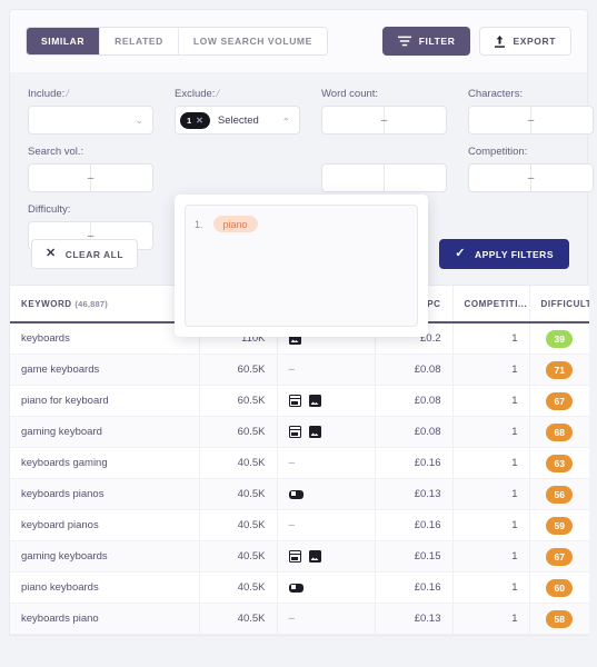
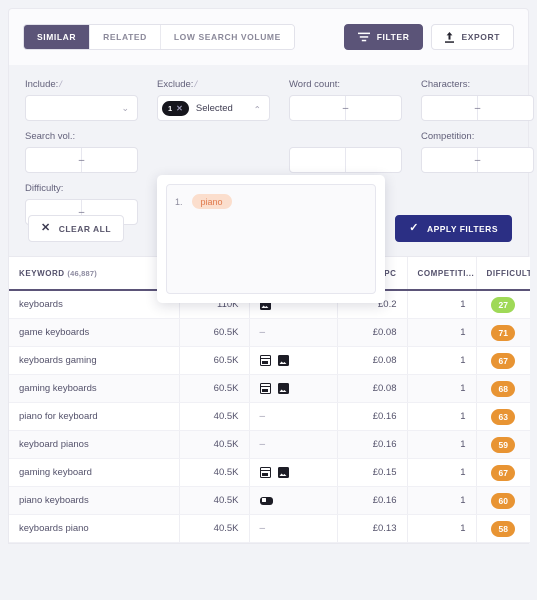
  SIMILAR
  RELATED
  LOW SEARCH VOLUME
  FILTER
  EXPORT
  Include:/
  ⌄
  Exclude:/
  1
  ✕
  Selected
  Word count:
  –
  Characters:
  –
  Search vol.:
  –
  Competition:
  –
  Difficulty:
  –
  1.
  piano
  ✕
  CLEAR ALL
  ✓
  APPLY FILTERS
- keyboards	110K		£0.2	1	39
+ keyboards	110K		£0.2	1	27
  game keyboards	60.5K	–	£0.08	1	71
- piano for keyboard	60.5K		£0.08	1	67
+ keyboards gaming	60.5K		£0.08	1	67
- gaming keyboard	60.5K		£0.08	1	68
+ gaming keyboards	60.5K		£0.08	1	68
- keyboards gaming	40.5K	–	£0.16	1	63
+ piano for keyboard	40.5K	–	£0.16	1	63
- keyboards pianos	40.5K		£0.13	1	56
  keyboard pianos	40.5K	–	£0.16	1	59
- gaming keyboards	40.5K		£0.15	1	67
+ gaming keyboard	40.5K		£0.15	1	67
  piano keyboards	40.5K		£0.16	1	60
  keyboards piano	40.5K	–	£0.13	1	58
